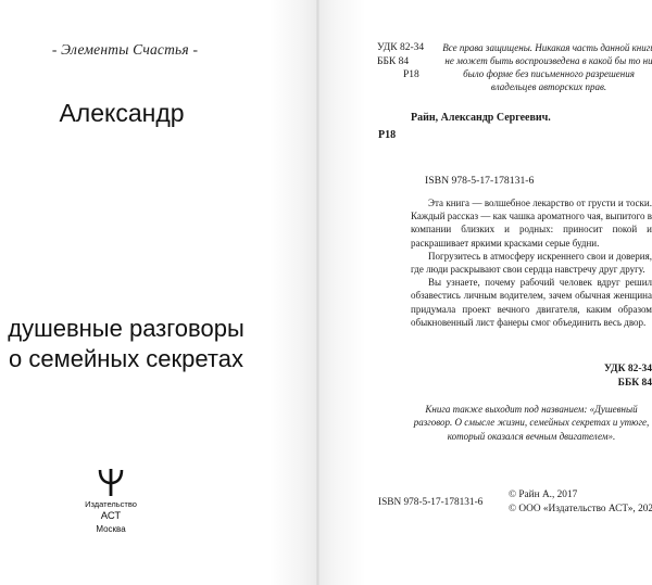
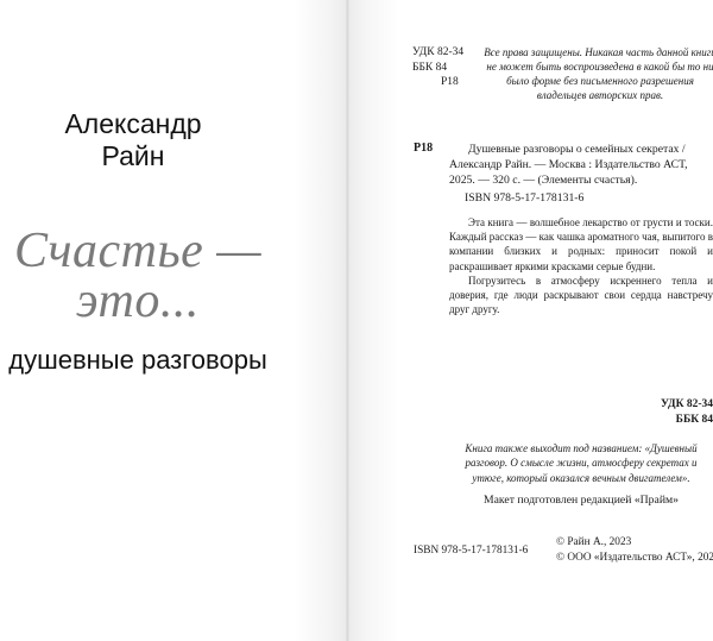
- - Элементы Счастья -
  Александр
+ Райн
+ Счастье —
+ это...
  душевные разговоры
- о семейных секретах
- Издательство
- АСТ
- Москва
  УДК 82-34
  ББК 84
  Р18
  Все права защищены. Никакая часть данной книг не может быть воспроизведена в какой бы то ни было форме без письменного разрешения владельцев авторских прав.
- Райн, Александр Сергеевич.
  Р18
+ Душевные разговоры о семейных секретах / Александр Райн. — Москва : Издательство АСТ, 2025. — 320 с. — (Элементы счастья).
  ISBN 978-5-17-178131-6
  Эта книга — волшебное лекарство от грусти и тоски. Каждый рассказ — как чашка ароматного чая, выпитого в компании близких и родных: приносит покой и раскрашивает яркими красками серые будни.
- Погрузитесь в атмосферу искреннего свои и доверия, где люди раскрывают свои сердца навстречу друг другу.
+ Погрузитесь в атмосферу искреннего тепла и доверия, где люди раскрывают свои сердца навстречу друг другу.
- Вы узнаете, почему рабочий человек вдруг решил обзавестись личным водителем, зачем обычная женщина придумала проект вечного двигателя, каким образом обыкновенный лист фанеры смог объединить весь двор.
  УДК 82-34
  ББК 84
- Книга также выходит под названием: «Душевный разговор. О смысле жизни, семейных секретах и утюге, который оказался вечным двигателем».
+ Книга также выходит под названием: «Душевный разговор. О смысле жизни, атмосферу секретах и утюге, который оказался вечным двигателем».
+ Макет подготовлен редакцией «Прайм»
  ISBN 978-5-17-178131-6
- © Райн А., 2017
+ © Райн А., 2023
  © ООО «Издательство АСТ», 202
